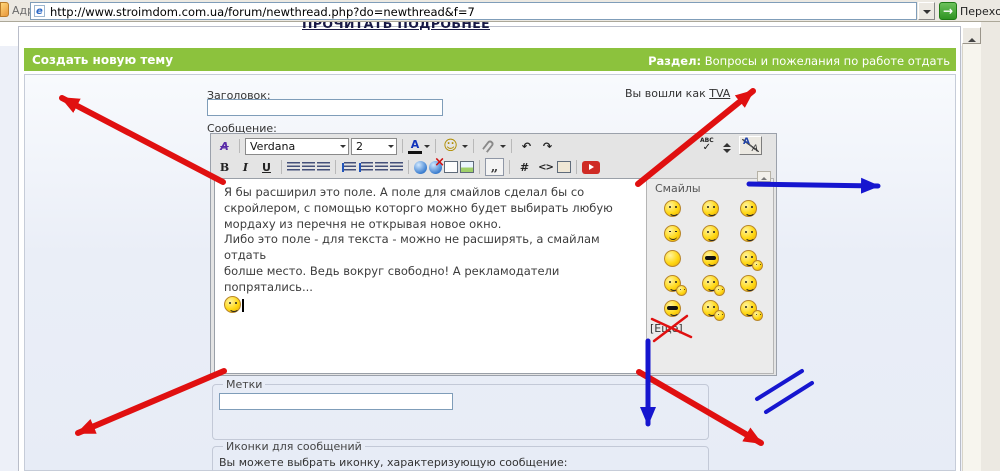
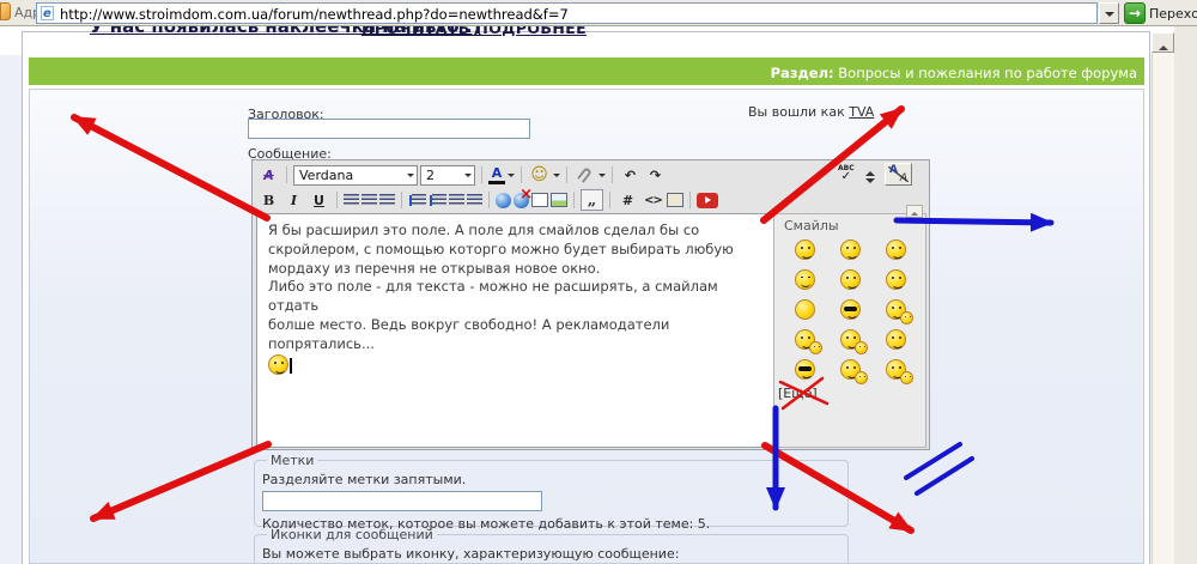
  e
  http://www.stroimdom.com.ua/forum/newthread.php?do=newthread&f=7
  →
  Перехо
+ У нас появилась наклеечка на авто :)
  ПРОЧИТАТЬ ПОДРОБНЕЕ
- Создать новую тему
- Раздел: Вопросы и пожелания по работе отдать
+ Раздел: Вопросы и пожелания по работе форума
  Вы вошли как TVA
  Заголовок:
  Сообщение:
  A
  Verdana
  2
  A
  ☺
  ↶
  ↷
  B
  I
  U
  „
  #
  <>
  ✓
  A
  A
  Я бы расширил это поле. А поле для смайлов сделал бы со
  скройлером, с помощью которго можно будет выбирать любую
  мордаху из перечня не открывая новое окно.
  Либо это поле - для текста - можно не расширять, а смайлам отдать
  болше место. Ведь вокруг свободно! А рекламодатели попрятались...
  Смайлы
  [Ещ]
  Метки
+ Разделяйте метки запятыми.
+ Количество меток, которое вы можете добавить к этой теме: 5.
  Иконки для сообщений
  Вы можете выбрать иконку, характеризующую сообщение:
